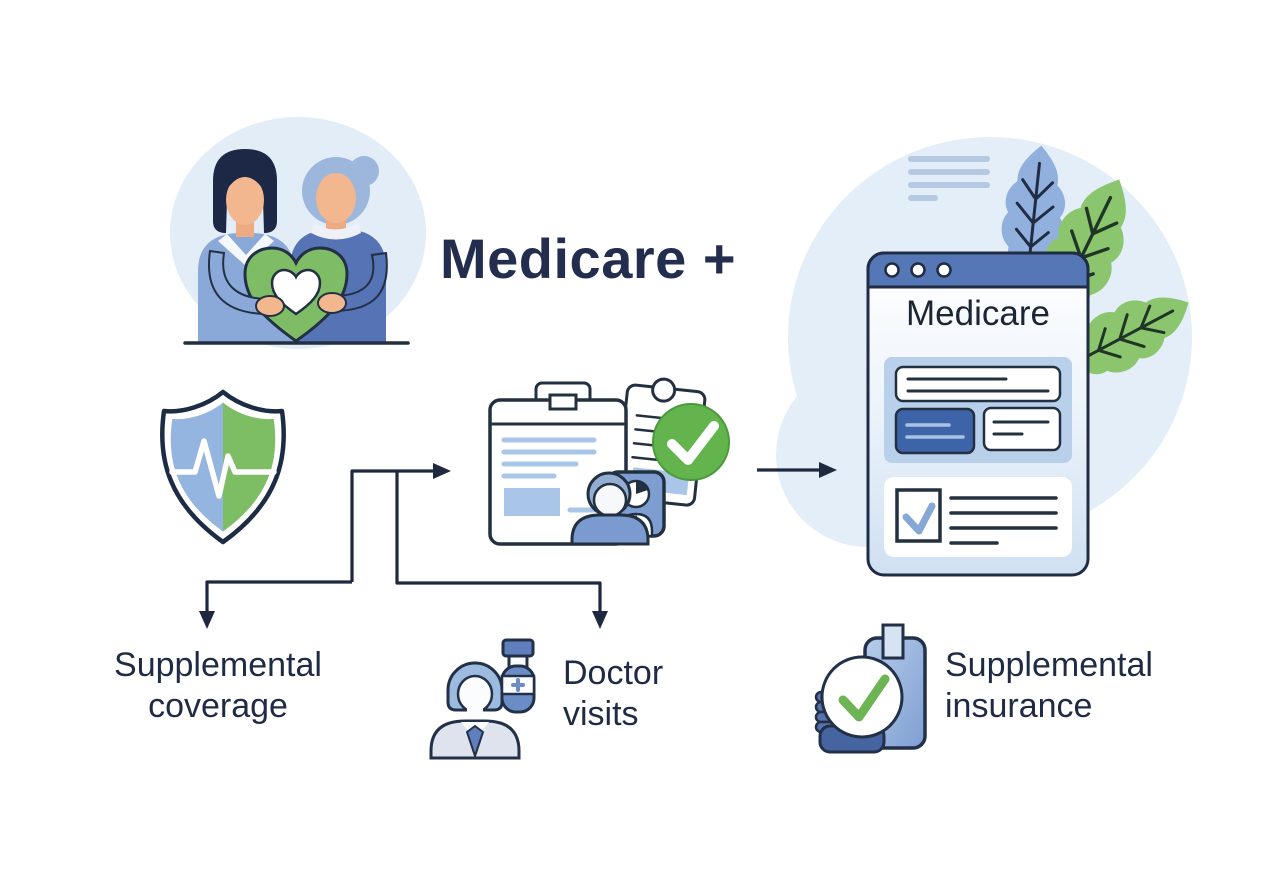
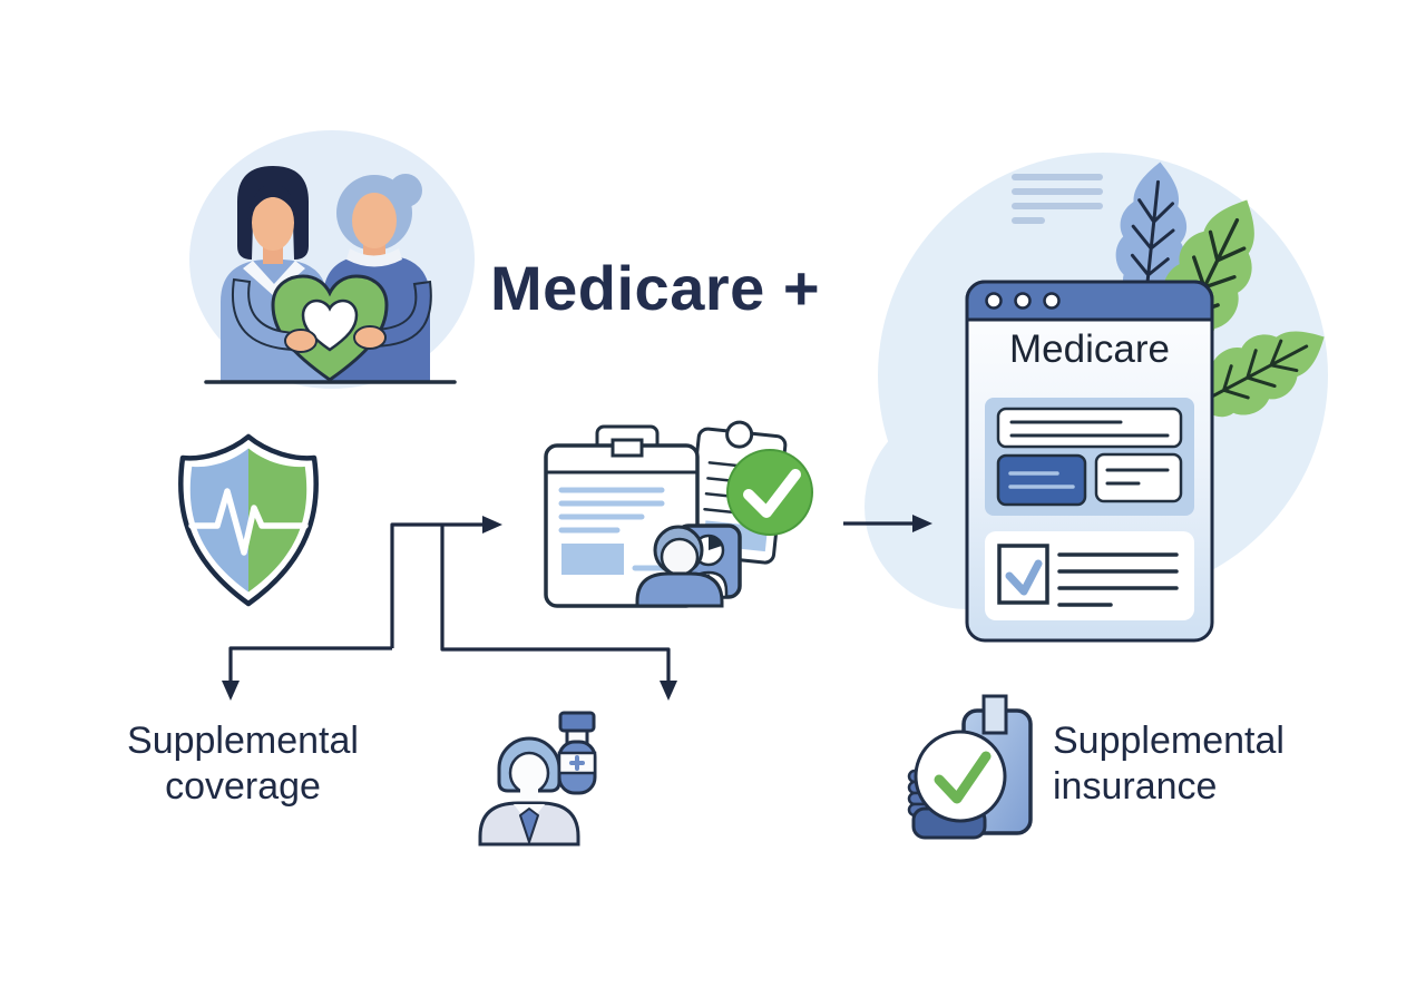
  Medicare +
  Medicare
  Supplemental
  coverage
- Doctor
- visits
  Supplemental
  insurance
